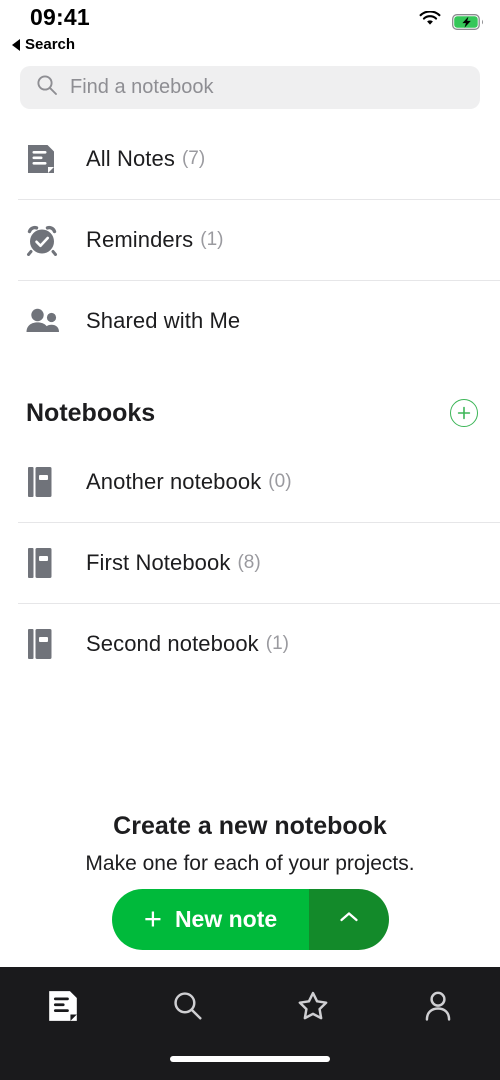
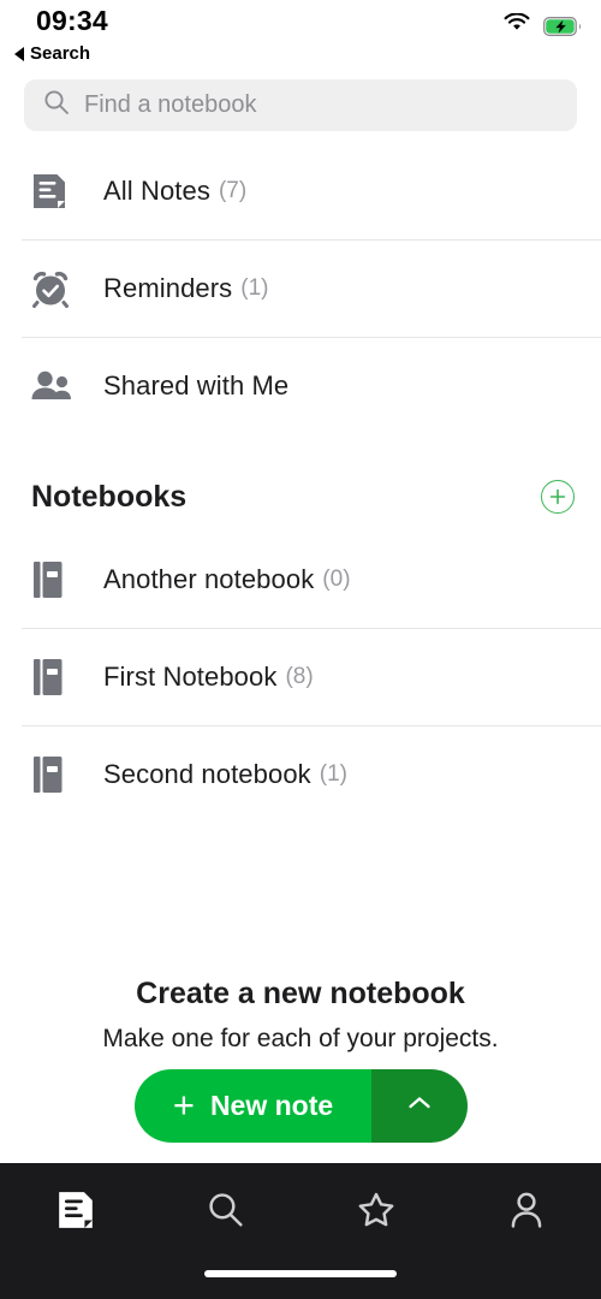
- 09:41
+ 09:34
  Search
  Find a notebook
  All Notes
  (7)
  Reminders
  (1)
  Shared with Me
  Notebooks
  Another notebook
  (0)
  First Notebook
  (8)
  Second notebook
  (1)
  Create a new notebook
  Make one for each of your projects.
  +
  New note
